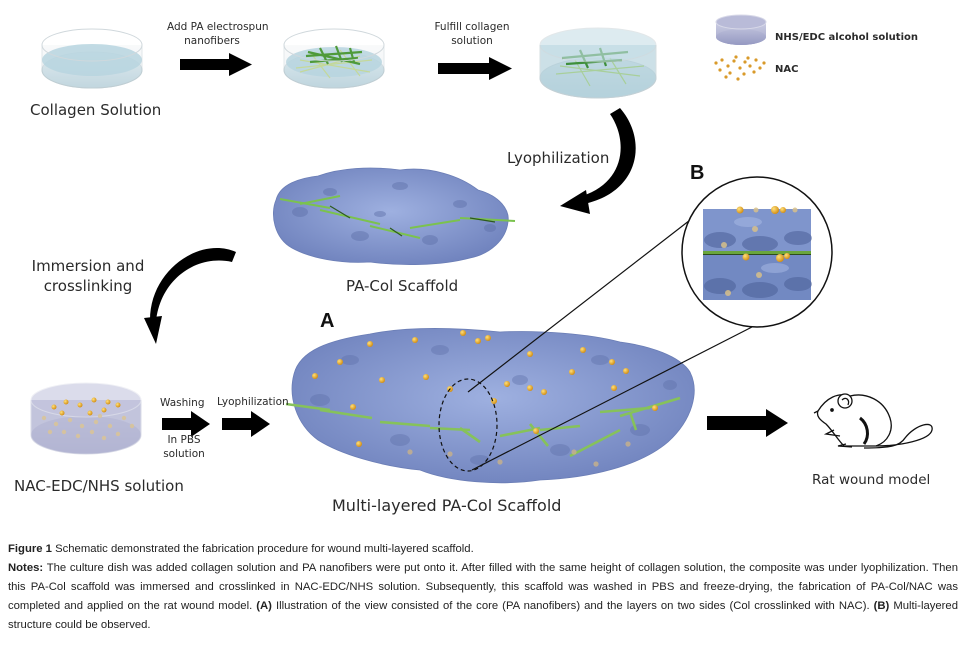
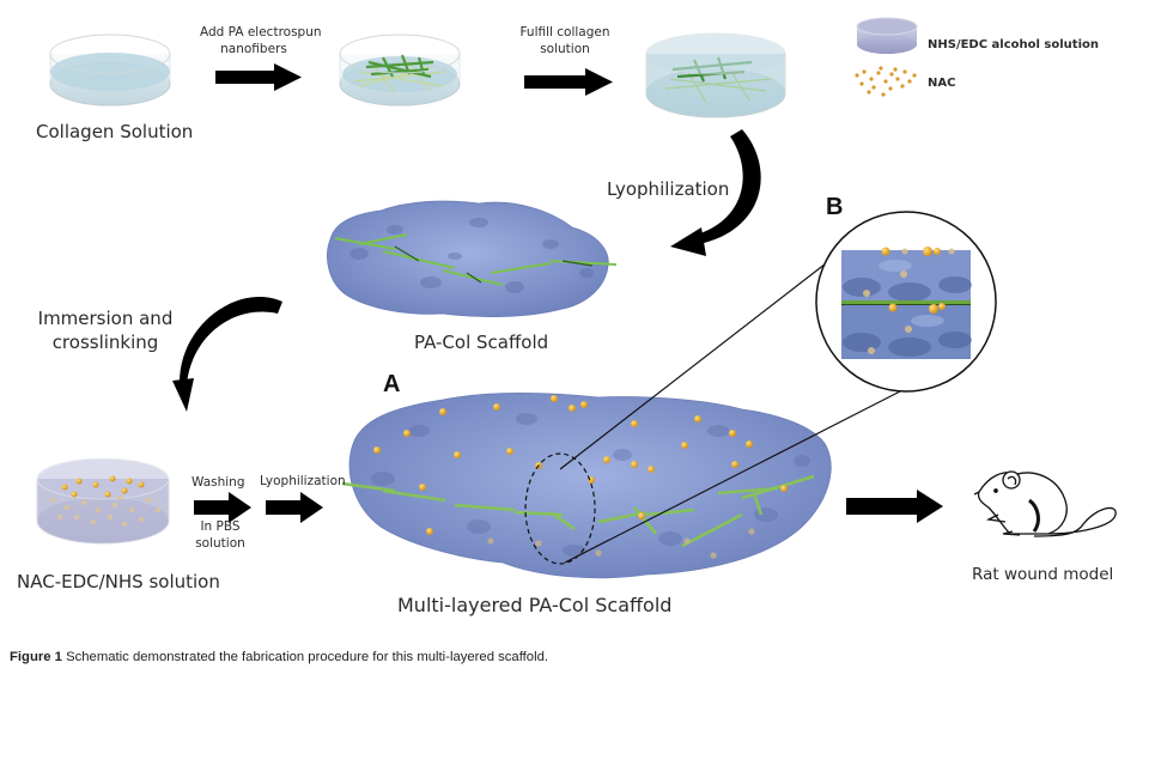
  Collagen Solution
  Add PA electrospun
  nanofibers
  Fulfill collagen
  solution
  NHS/EDC alcohol solution
  NAC
  Lyophilization
  PA-Col Scaffold
  Immersion and
  crosslinking
  NAC-EDC/NHS solution
  Washing
  In PBS
  solution
  Lyophilization
  Multi-layered PA-Col Scaffold
  Rat wound model
  A
  B
- Figure 1 Schematic demonstrated the fabrication procedure for wound multi-layered scaffold.
+ Figure 1 Schematic demonstrated the fabrication procedure for this multi-layered scaffold.
- Notes: The culture dish was added collagen solution and PA nanofibers were put onto it. After filled with the same height of collagen solution, the composite was under lyophilization. Then this PA-Col scaffold was immersed and crosslinked in NAC-EDC/NHS solution. Subsequently, this scaffold was washed in PBS and freeze-drying, the fabrication of PA-Col/NAC was completed and applied on the rat wound model. (A) Illustration of the view consisted of the core (PA nanofibers) and the layers on two sides (Col crosslinked with NAC). (B) Multi-layered structure could be observed.
